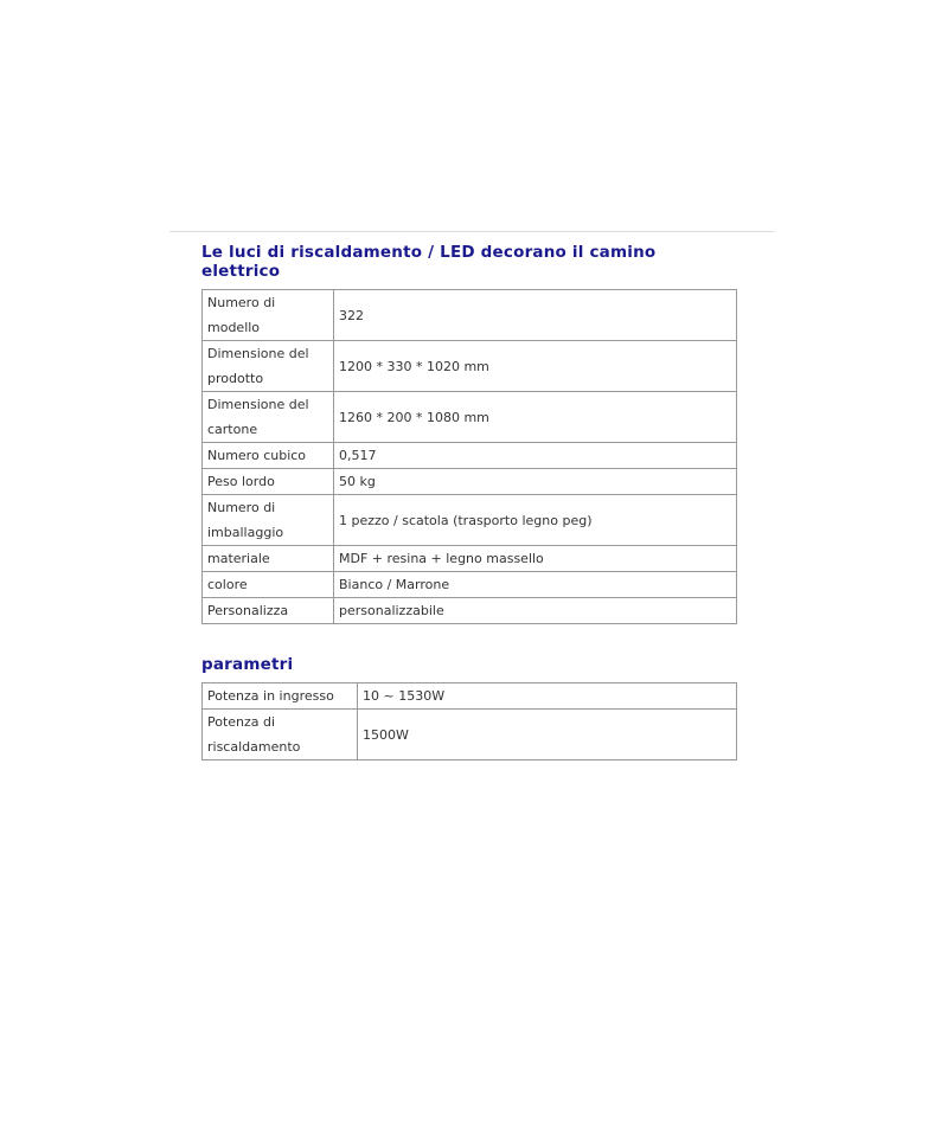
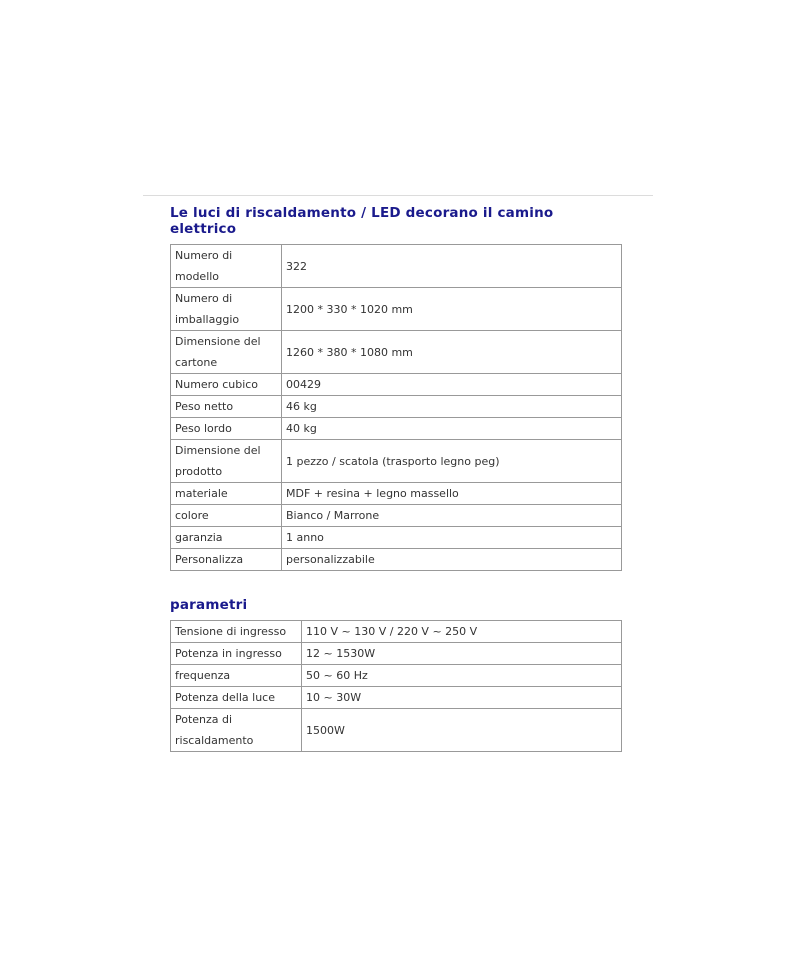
  Le luci di riscaldamento / LED decorano il camino elettrico
  Numero di modello	322
- Dimensione del prodotto	1200 * 330 * 1020 mm
+ Numero di imballaggio	1200 * 330 * 1020 mm
- Dimensione del cartone	1260 * 200 * 1080 mm
+ Dimensione del cartone	1260 * 380 * 1080 mm
- Numero cubico	0,517
+ Numero cubico	00429
+ Peso netto	46 kg
- Peso lordo	50 kg
+ Peso lordo	40 kg
- Numero di imballaggio	1 pezzo / scatola (trasporto legno peg)
+ Dimensione del prodotto	1 pezzo / scatola (trasporto legno peg)
  materiale	MDF + resina + legno massello
  colore	Bianco / Marrone
+ garanzia	1 anno
  Personalizza	personalizzabile
  parametri
+ Tensione di ingresso	110 V ~ 130 V / 220 V ~ 250 V
- Potenza in ingresso	10 ~ 1530W
+ Potenza in ingresso	12 ~ 1530W
+ frequenza	50 ~ 60 Hz
+ Potenza della luce	10 ~ 30W
  Potenza di riscaldamento	1500W
